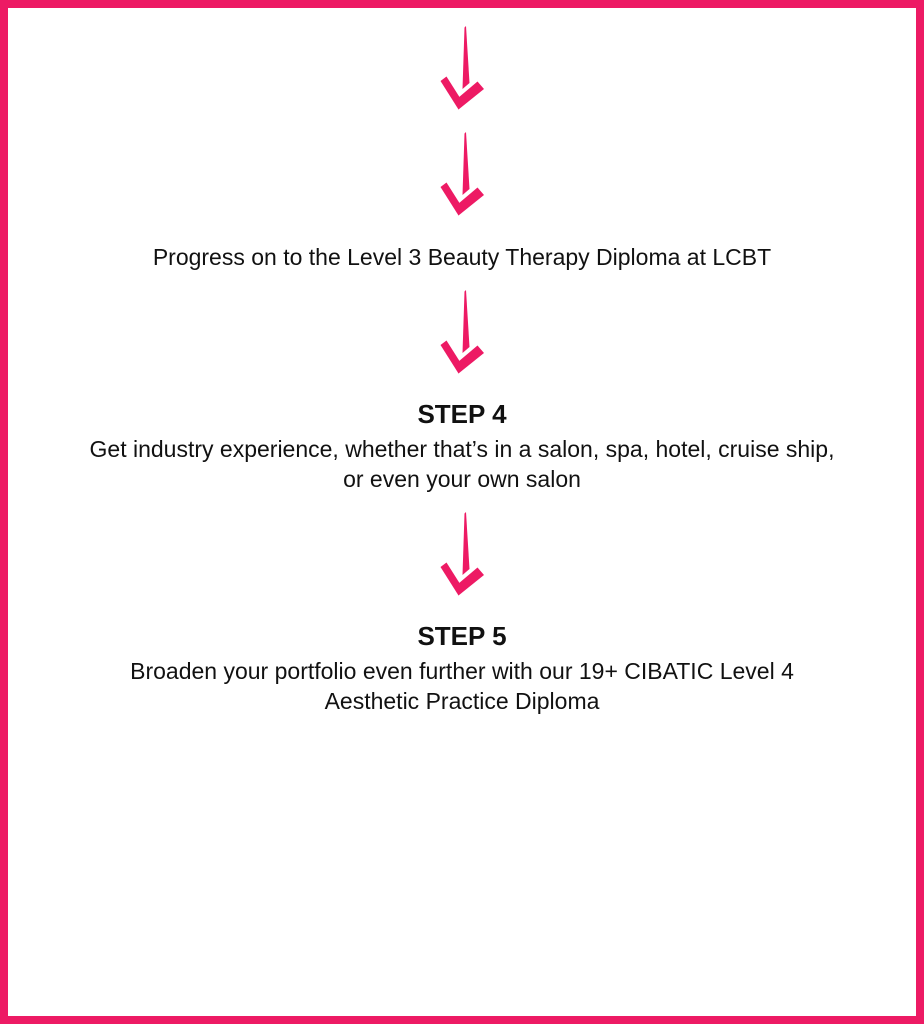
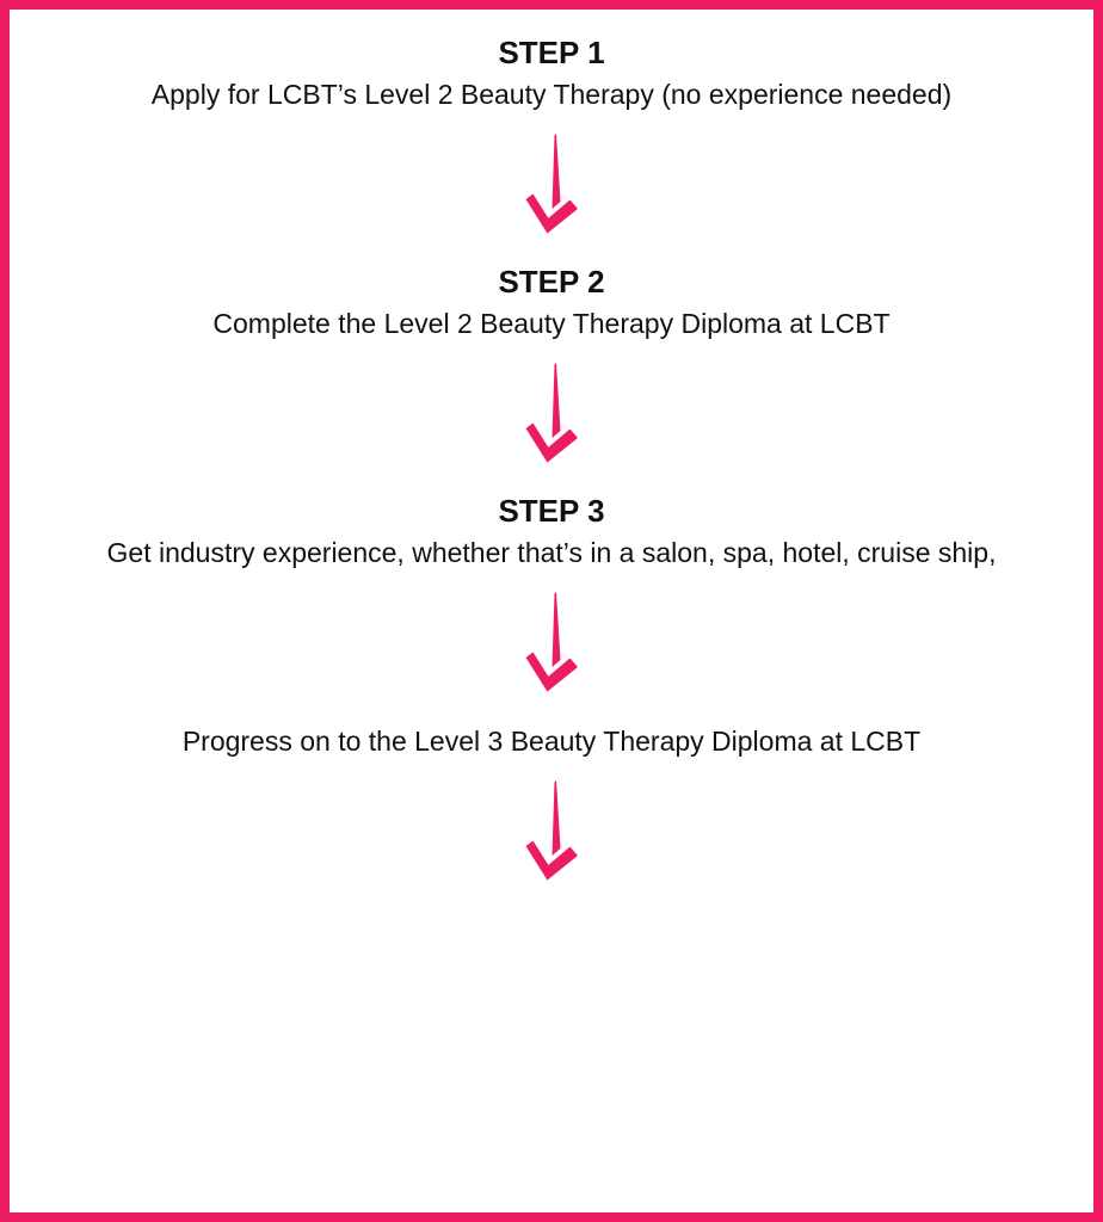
+ STEP 1
+ Apply for LCBT’s Level 2 Beauty Therapy (no experience needed)
+ STEP 2
+ Complete the Level 2 Beauty Therapy Diploma at LCBT
+ STEP 3
- Progress on to the Level 3 Beauty Therapy Diploma at LCBT
+ Get industry experience, whether that’s in a salon, spa, hotel, cruise ship,
- STEP 4
- Get industry experience, whether that’s in a salon, spa, hotel, cruise ship,
+ Progress on to the Level 3 Beauty Therapy Diploma at LCBT
- or even your own salon
- STEP 5
- Broaden your portfolio even further with our 19+ CIBATIC Level 4
- Aesthetic Practice Diploma
